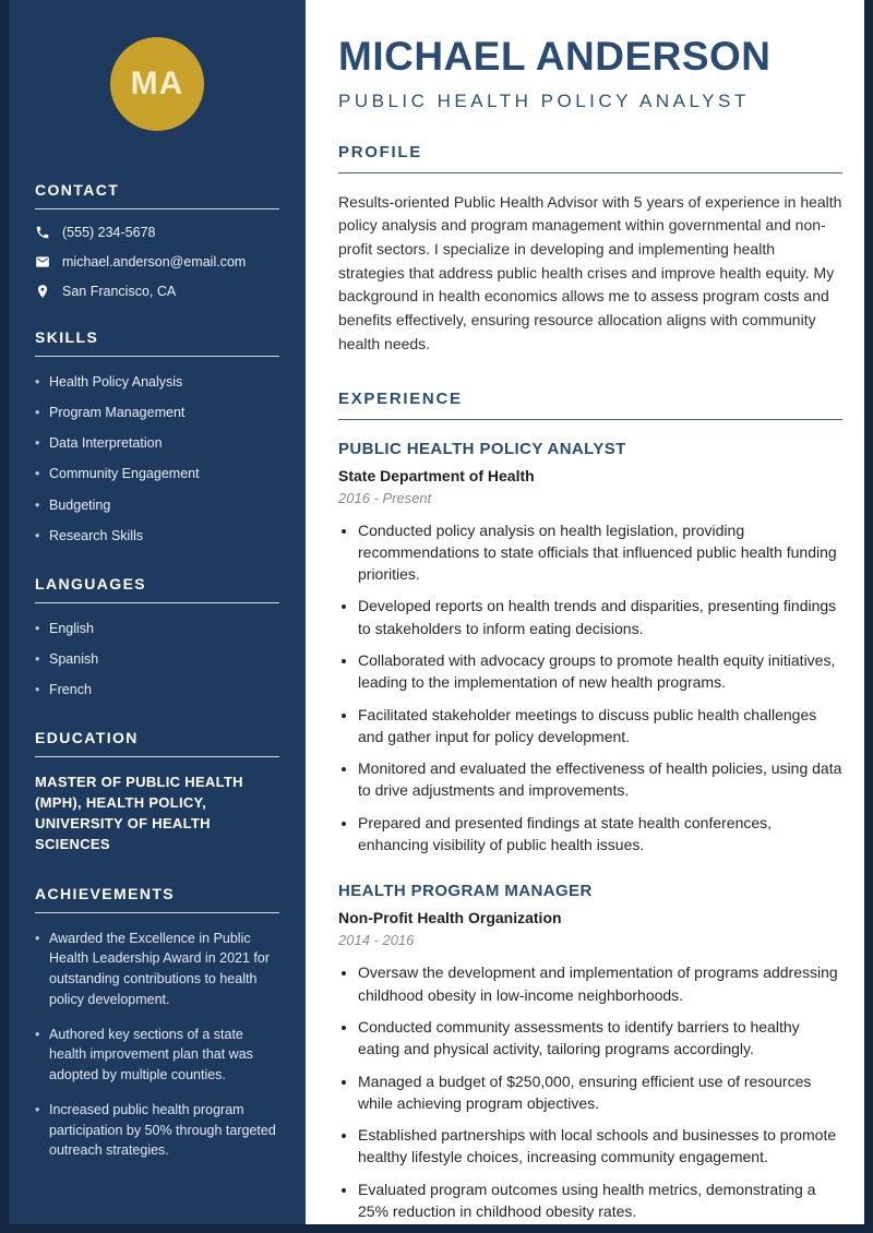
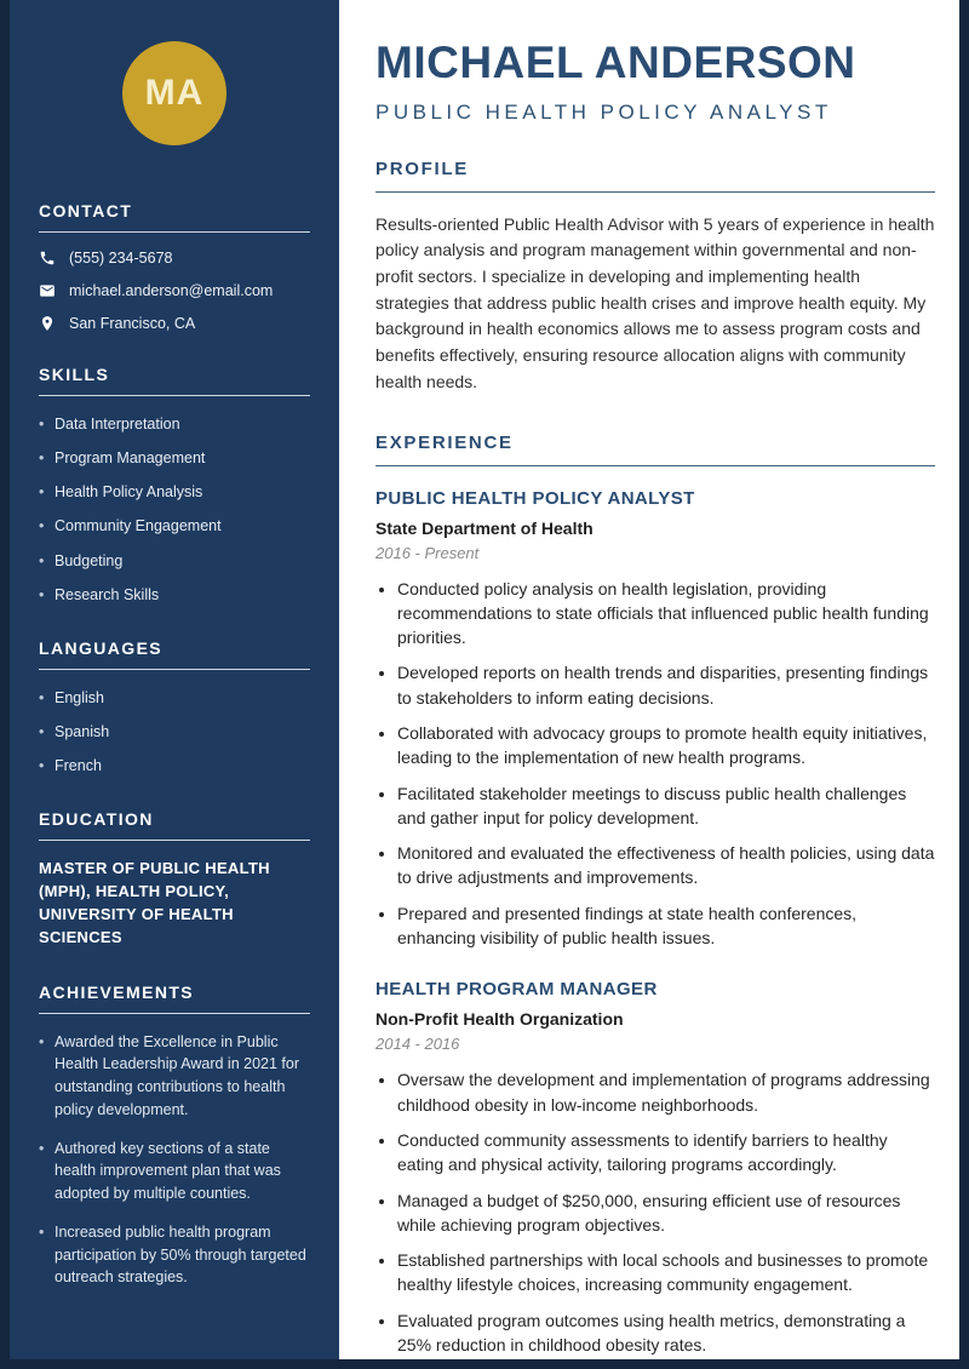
  MA
  CONTACT
  (555) 234-5678
  michael.anderson@email.com
  San Francisco, CA
  SKILLS
- Health Policy Analysis
+ Data Interpretation
  Program Management
- Data Interpretation
+ Health Policy Analysis
  Community Engagement
  Budgeting
  Research Skills
  LANGUAGES
  English
  Spanish
  French
  EDUCATION
  MASTER OF PUBLIC HEALTH (MPH), HEALTH POLICY, UNIVERSITY OF HEALTH SCIENCES
  ACHIEVEMENTS
  Awarded the Excellence in Public Health Leadership Award in 2021 for outstanding contributions to health policy development.
  Authored key sections of a state health improvement plan that was adopted by multiple counties.
  Increased public health program participation by 50% through targeted outreach strategies.
  MICHAEL ANDERSON
  PUBLIC HEALTH POLICY ANALYST
  PROFILE
  Results-oriented Public Health Advisor with 5 years of experience in health policy analysis and program management within governmental and non-profit sectors. I specialize in developing and implementing health strategies that address public health crises and improve health equity. My background in health economics allows me to assess program costs and benefits effectively, ensuring resource allocation aligns with community health needs.
  EXPERIENCE
  PUBLIC HEALTH POLICY ANALYST
  State Department of Health
  2016 - Present
  Conducted policy analysis on health legislation, providing recommendations to state officials that influenced public health funding priorities.
  Developed reports on health trends and disparities, presenting findings to stakeholders to inform eating decisions.
  Collaborated with advocacy groups to promote health equity initiatives, leading to the implementation of new health programs.
  Facilitated stakeholder meetings to discuss public health challenges and gather input for policy development.
  Monitored and evaluated the effectiveness of health policies, using data to drive adjustments and improvements.
  Prepared and presented findings at state health conferences, enhancing visibility of public health issues.
  HEALTH PROGRAM MANAGER
  Non-Profit Health Organization
  2014 - 2016
  Oversaw the development and implementation of programs addressing childhood obesity in low-income neighborhoods.
  Conducted community assessments to identify barriers to healthy eating and physical activity, tailoring programs accordingly.
  Managed a budget of $250,000, ensuring efficient use of resources while achieving program objectives.
  Established partnerships with local schools and businesses to promote healthy lifestyle choices, increasing community engagement.
  Evaluated program outcomes using health metrics, demonstrating a 25% reduction in childhood obesity rates.
